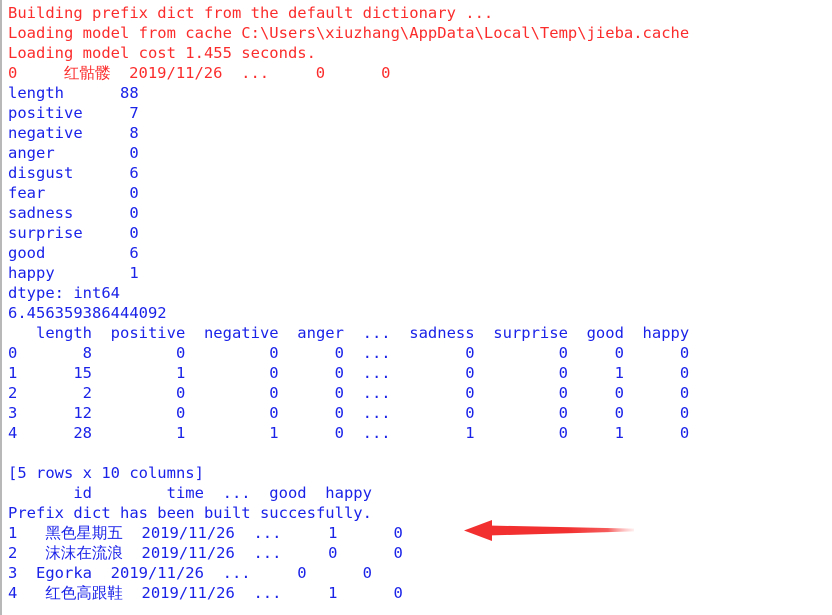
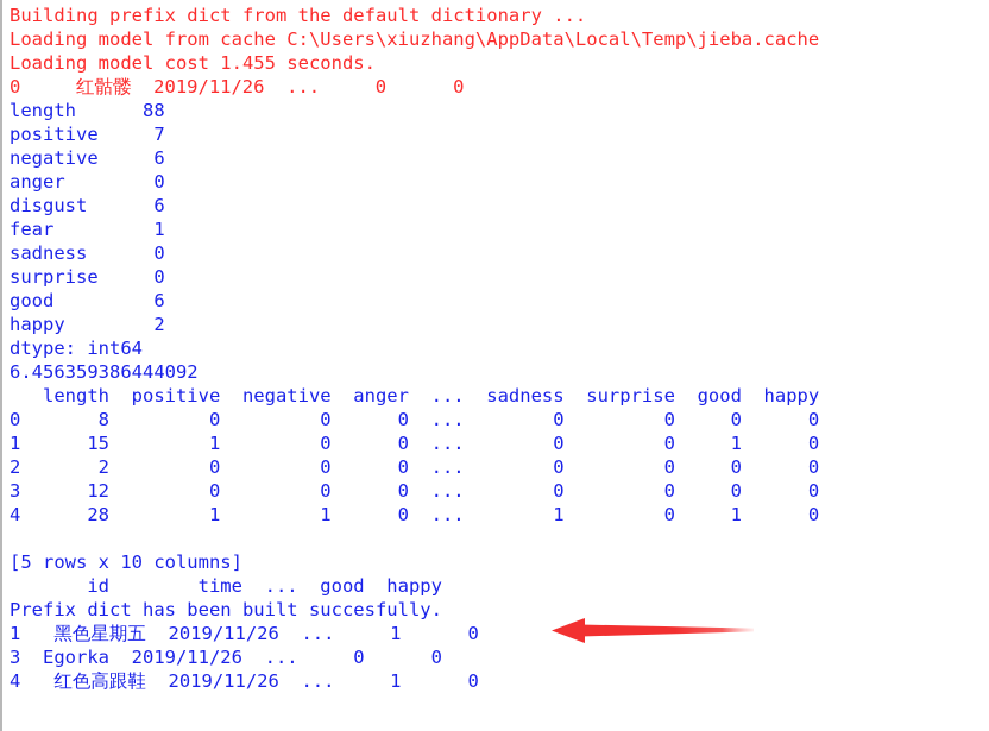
  Building prefix dict from the default dictionary ...
  Loading model from cache C:\Users\xiuzhang\AppData\Local\Temp\jieba.cache
  Loading model cost 1.455 seconds.
  0 红骷髅 2019/11/26 ... 0 0
  length 88
  positive 7
- negative 8
+ negative 6
  anger 0
  disgust 6
- fear 0
+ fear 1
  sadness 0
  surprise 0
  good 6
- happy 1
+ happy 2
  dtype: int64
  6.456359386444092
  length positive negative anger ... sadness surprise good happy
  0 8 0 0 0 ... 0 0 0 0
  1 15 1 0 0 ... 0 0 1 0
  2 2 0 0 0 ... 0 0 0 0
  3 12 0 0 0 ... 0 0 0 0
  4 28 1 1 0 ... 1 0 1 0
  [5 rows x 10 columns]
  id time ... good happy
  Prefix dict has been built succesfully.
  1 黑色星期五 2019/11/26 ... 1 0
- 2 沫沫在流浪 2019/11/26 ... 0 0
  3 Egorka 2019/11/26 ... 0 0
  4 红色高跟鞋 2019/11/26 ... 1 0
